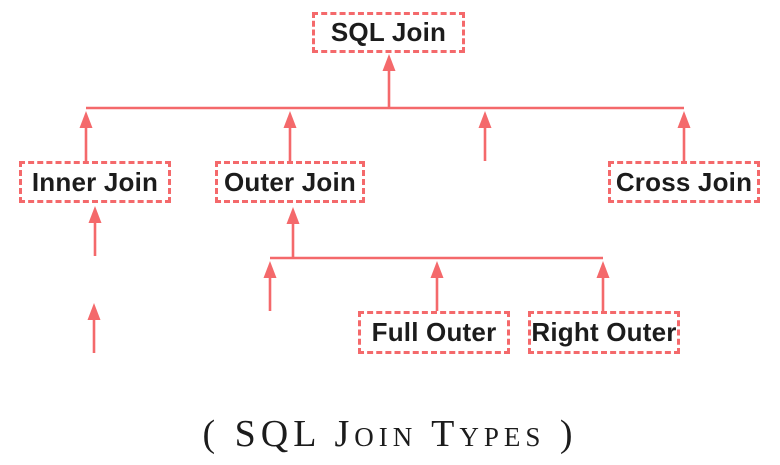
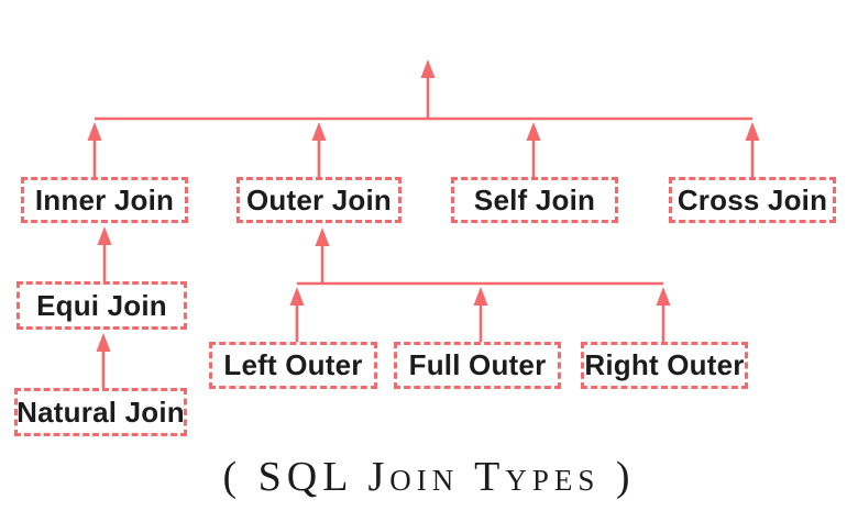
- SQL Join
  Inner Join
  Outer Join
+ Self Join
  Cross Join
+ Equi Join
+ Natural Join
+ Left Outer
  Full Outer
  Right Outer
  ( SQL Join Types )
